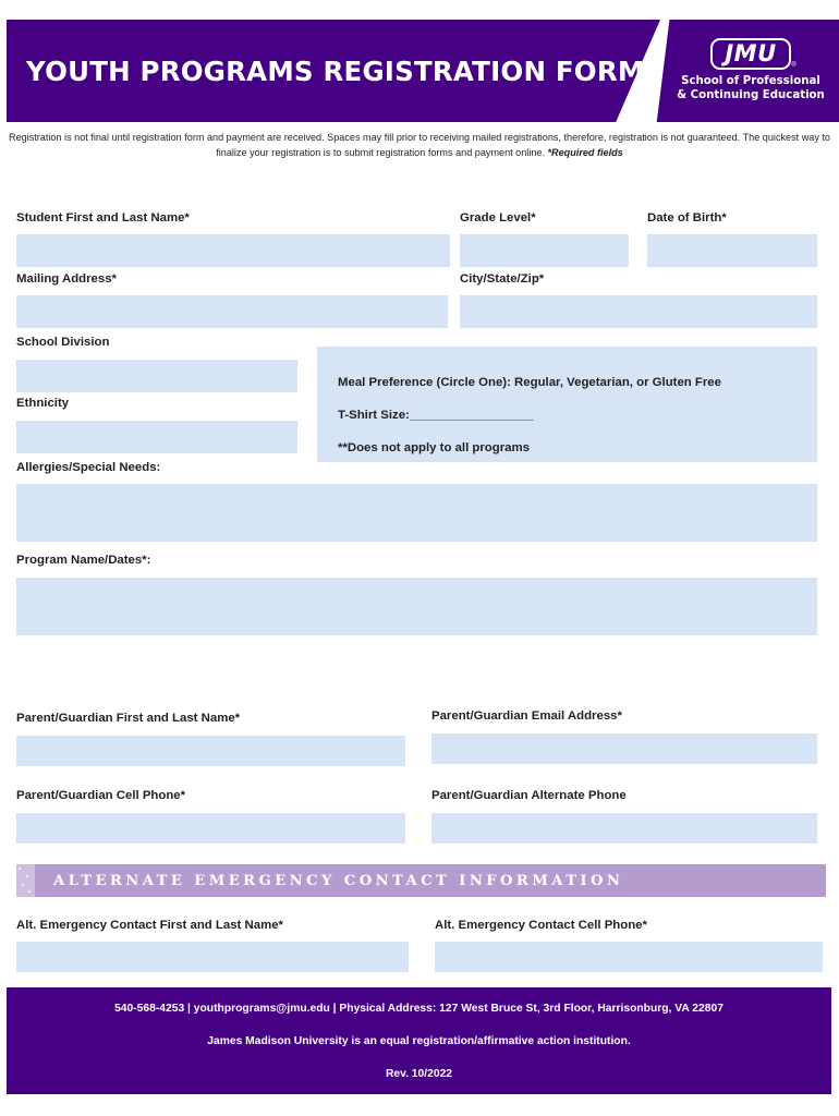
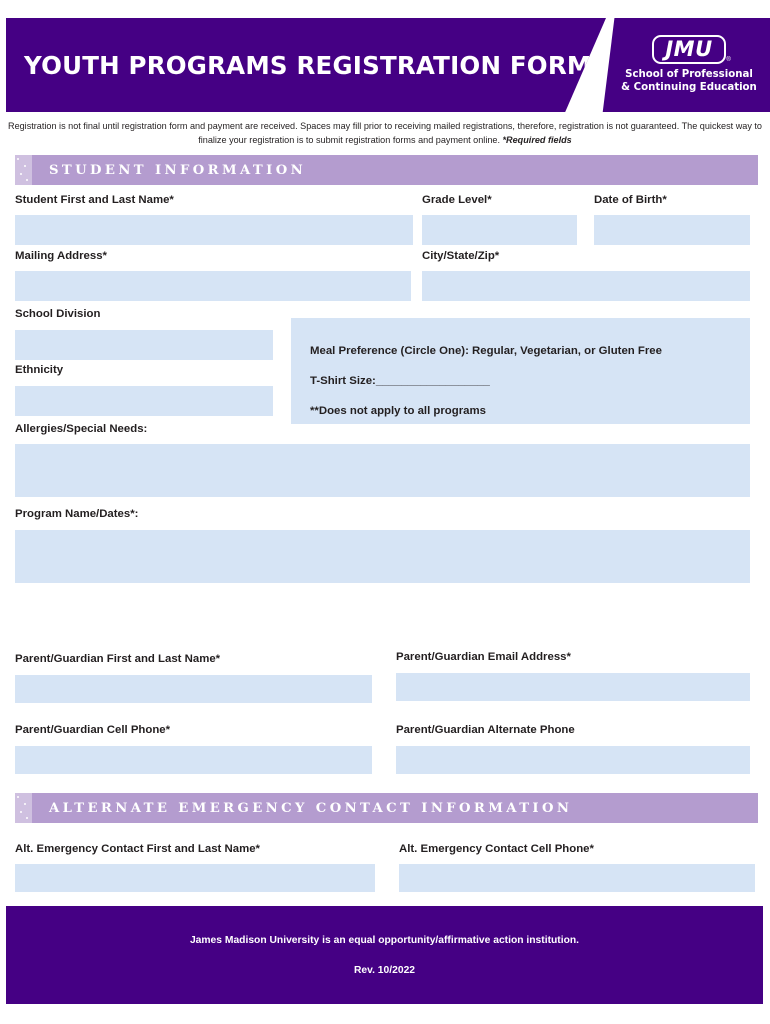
  YOUTH PROGRAMS REGISTRATION FORM
  JMU
  School of Professional
  & Continuing Education
  Registration is not final until registration form and payment are received. Spaces may fill prior to receiving mailed registrations, therefore, registration is not guaranteed. The quickest way to finalize your registration is to submit registration forms and payment online. *Required fields
+ STUDENT INFORMATION
  Student First and Last Name*
  Grade Level*
  Date of Birth*
  Mailing Address*
  City/State/Zip*
  School Division
  Ethnicity
  Meal Preference (Circle One): Regular, Vegetarian, or Gluten Free
  T-Shirt Size:__________________
  **Does not apply to all programs
  Allergies/Special Needs:
  Program Name/Dates*:
  Parent/Guardian First and Last Name*
  Parent/Guardian Email Address*
  Parent/Guardian Cell Phone*
  Parent/Guardian Alternate Phone
  ALTERNATE EMERGENCY CONTACT INFORMATION
  Alt. Emergency Contact First and Last Name*
  Alt. Emergency Contact Cell Phone*
- 540-568-4253 | youthprograms@jmu.edu | Physical Address: 127 West Bruce St, 3rd Floor, Harrisonburg, VA 22807
- James Madison University is an equal registration/affirmative action institution.
+ James Madison University is an equal opportunity/affirmative action institution.
  Rev. 10/2022
